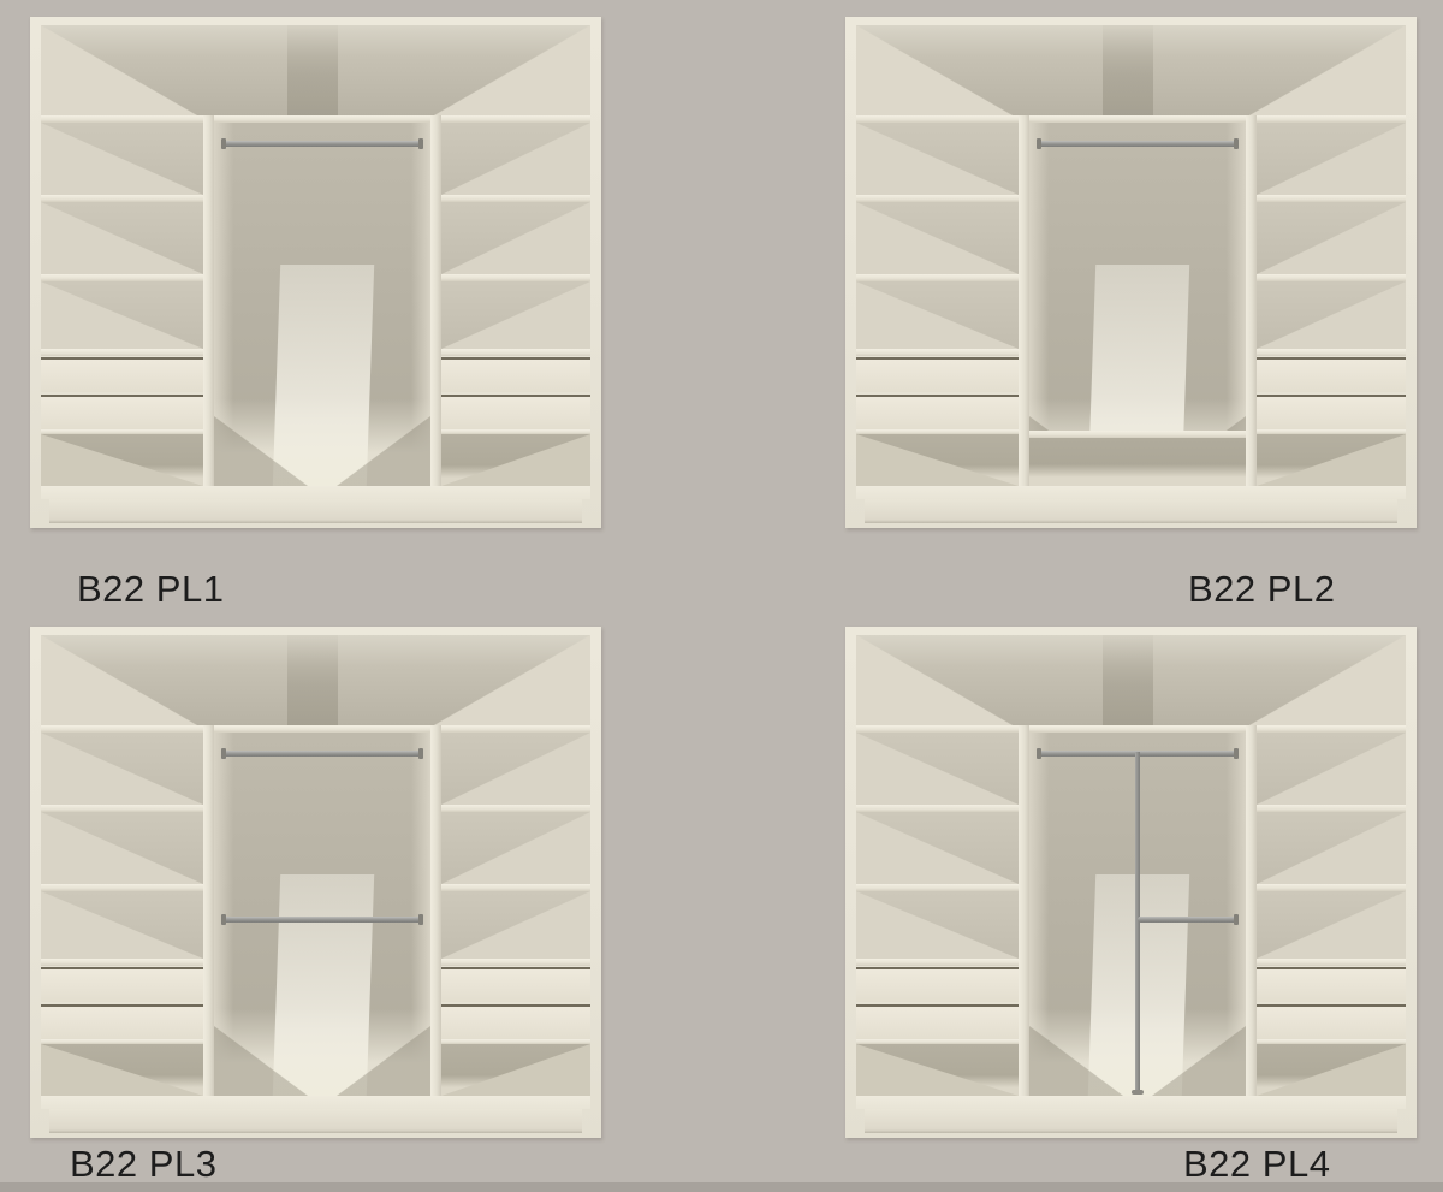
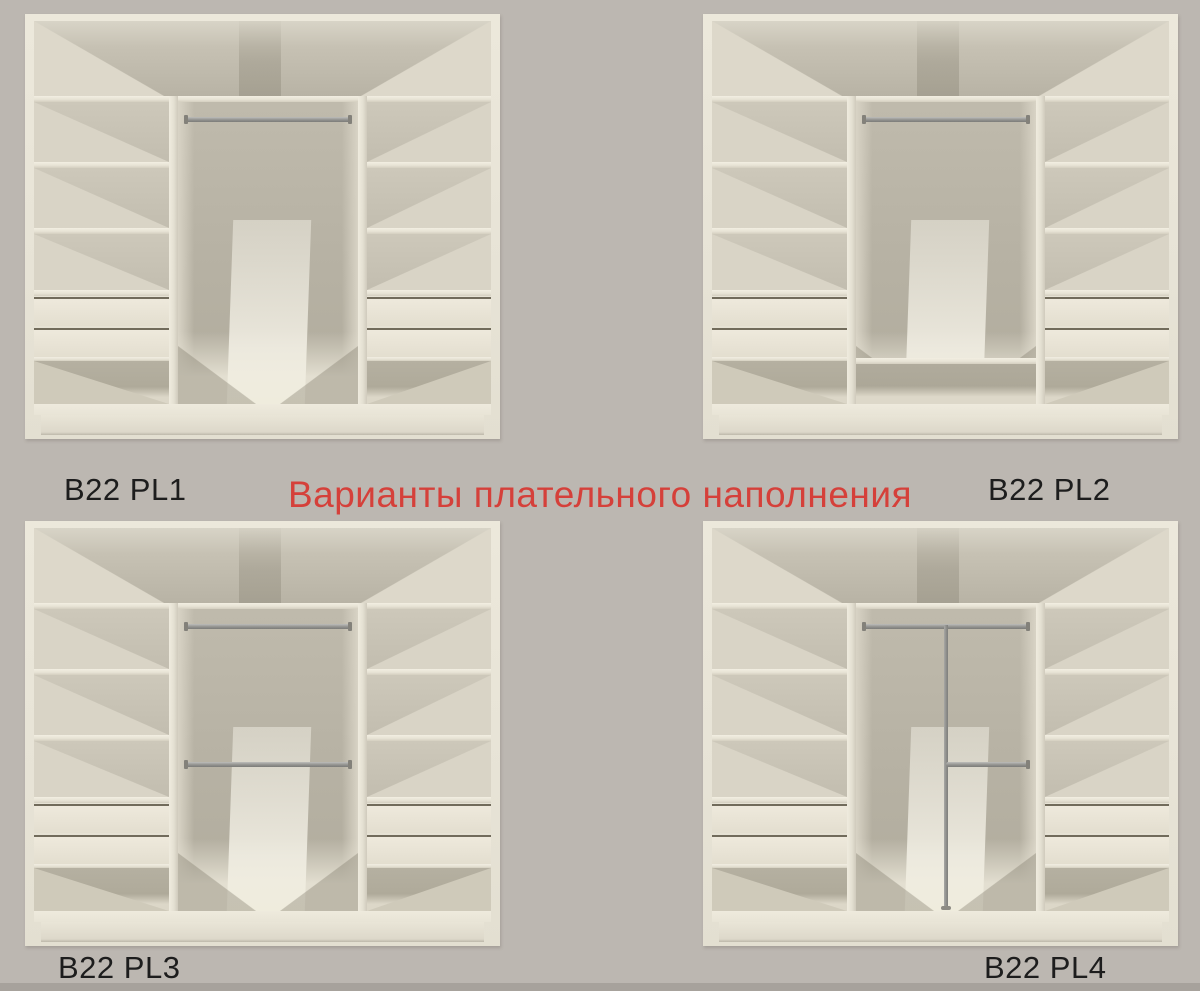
  B22 PL1
  B22 PL2
  B22 PL3
  B22 PL4
+ Варианты плательного наполнения
